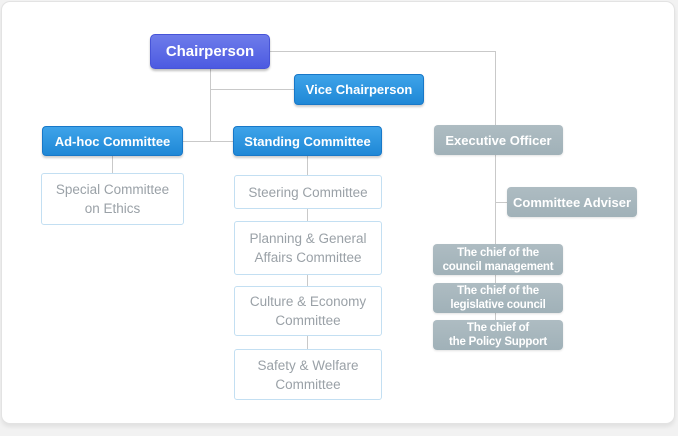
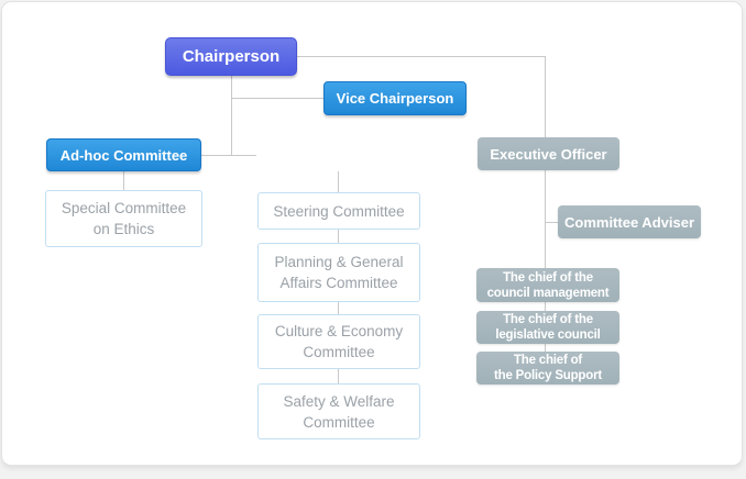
  Chairperson
  Vice Chairperson
  Ad-hoc Committee
- Standing Committee
  Executive Officer
  Committee Adviser
  Special Committee
  on Ethics
  Steering Committee
  Planning & General
  Affairs Committee
  Culture & Economy
  Committee
  Safety & Welfare
  Committee
  The chief of the
  council management
  The chief of the
  legislative council
  The chief of
  the Policy Support
